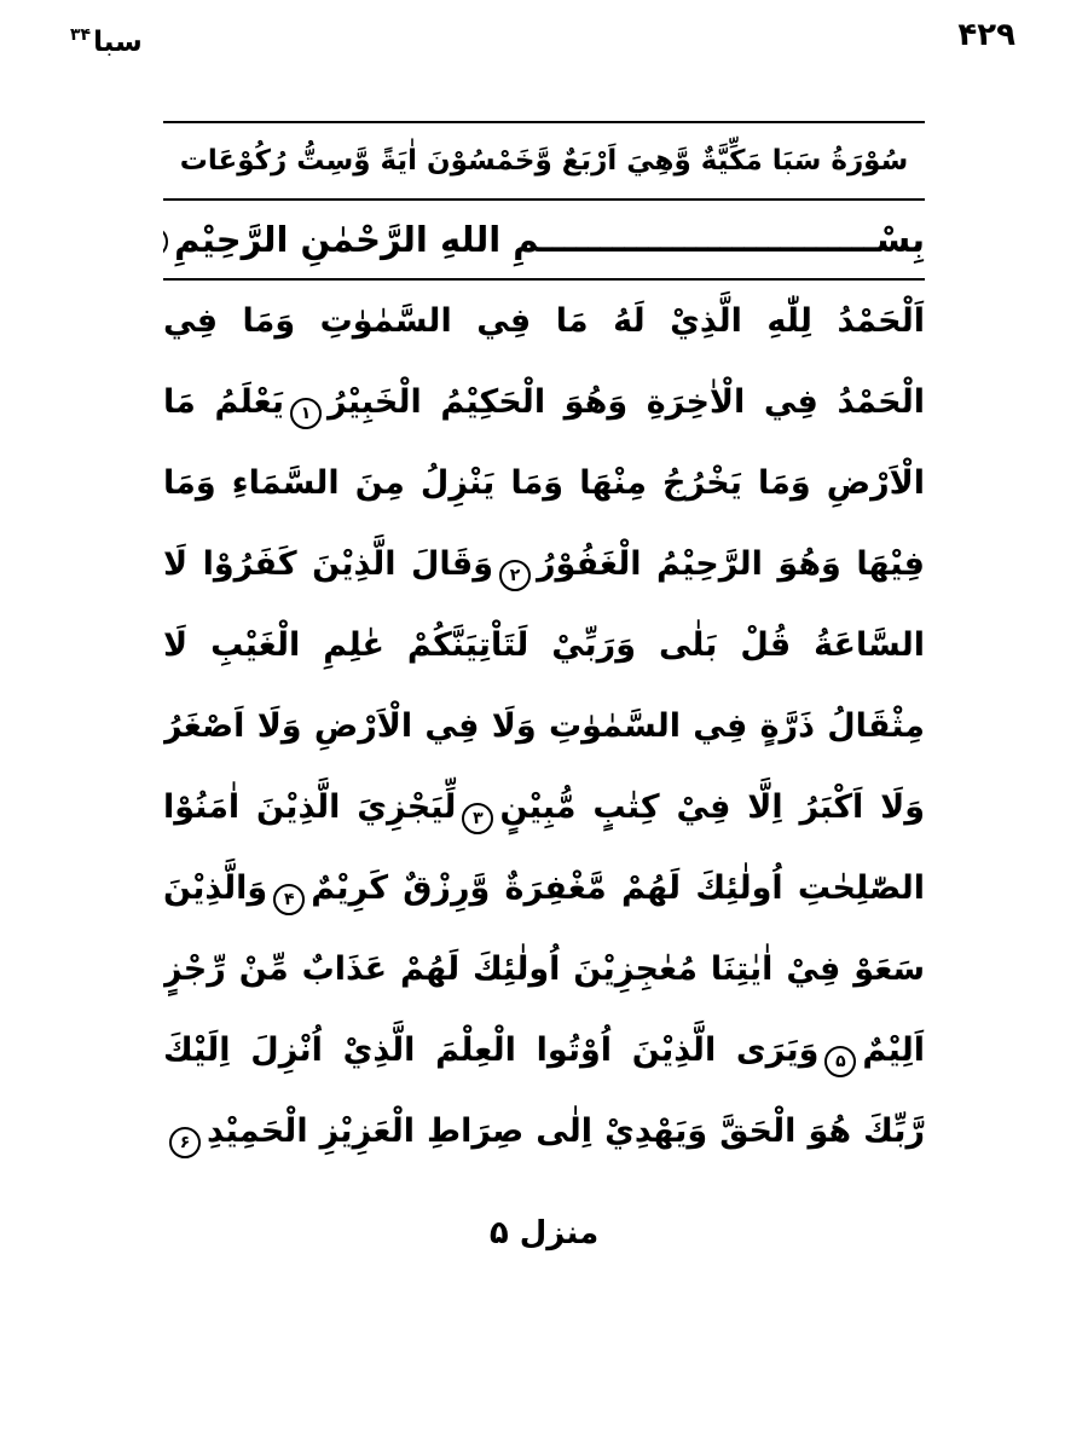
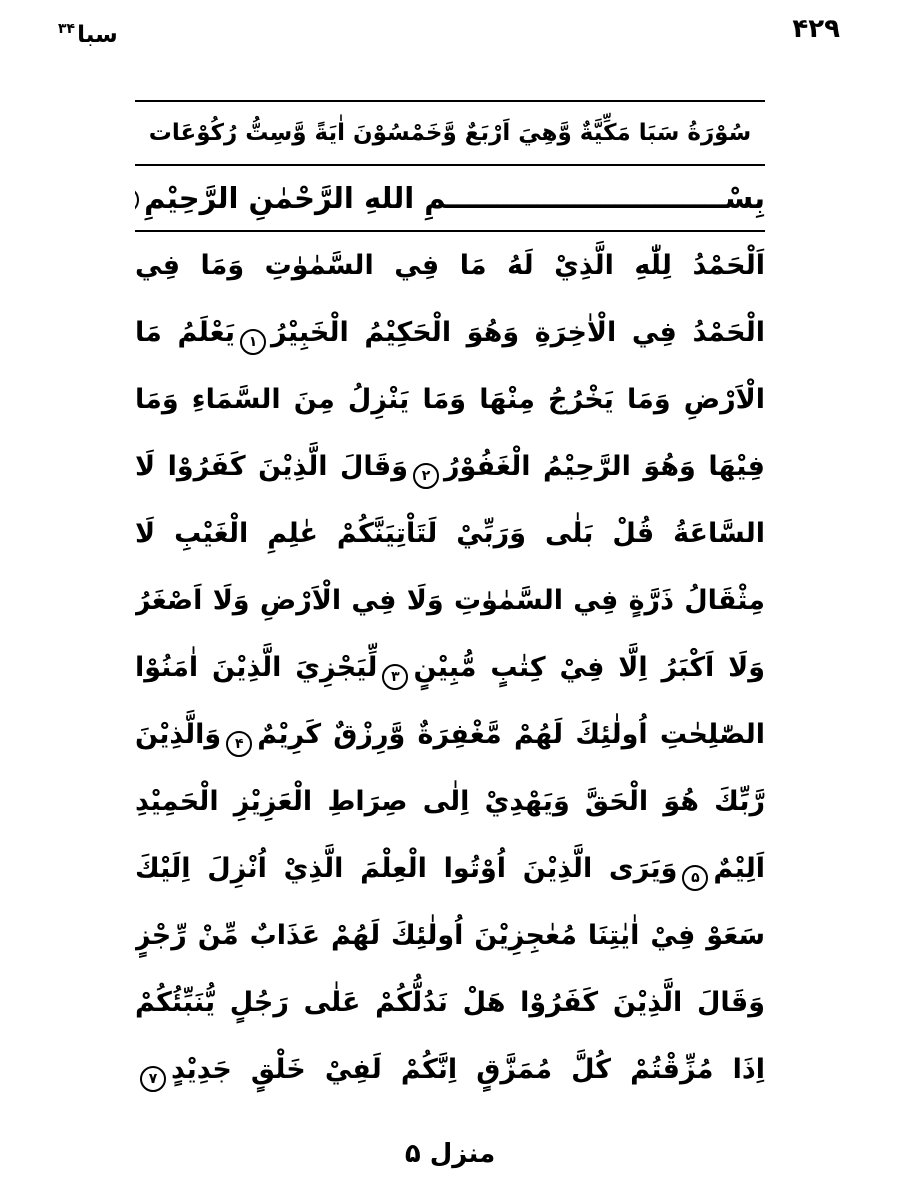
  ۴۲۹
  سبا۳۴
  سُوْرَةُ سَبَا مَكِّيَّةٌ وَّهِيَ اَرْبَعٌ وَّخَمْسُوْنَ اٰيَةً وَّسِتُّ رُكُوْعَات
  بِسْــــــــــــــــــــــــــــمِ اللهِ الرَّحْمٰنِ الرَّحِيْمِ
  اَلْحَمْدُ لِلّٰهِ الَّذِيْ لَهُ مَا فِي السَّمٰوٰتِ وَمَا فِي
  الْحَمْدُ فِي الْاٰخِرَةِ وَهُوَ الْحَكِيْمُ الْخَبِيْرُ۱يَعْلَمُ مَا
  الْاَرْضِ وَمَا يَخْرُجُ مِنْهَا وَمَا يَنْزِلُ مِنَ السَّمَاءِ وَمَا
  فِيْهَا وَهُوَ الرَّحِيْمُ الْغَفُوْرُ۲وَقَالَ الَّذِيْنَ كَفَرُوْا لَا
  السَّاعَةُ قُلْ بَلٰى وَرَبِّيْ لَتَاْتِيَنَّكُمْ عٰلِمِ الْغَيْبِ لَا
  مِثْقَالُ ذَرَّةٍ فِي السَّمٰوٰتِ وَلَا فِي الْاَرْضِ وَلَا اَصْغَرُ
  وَلَا اَكْبَرُ اِلَّا فِيْ كِتٰبٍ مُّبِيْنٍ۳لِّيَجْزِيَ الَّذِيْنَ اٰمَنُوْا
  الصّٰلِحٰتِ اُولٰئِكَ لَهُمْ مَّغْفِرَةٌ وَّرِزْقٌ كَرِيْمٌ۴وَالَّذِيْنَ
- سَعَوْ فِيْ اٰيٰتِنَا مُعٰجِزِيْنَ اُولٰئِكَ لَهُمْ عَذَابٌ مِّنْ رِّجْزٍ
+ رَّبِّكَ هُوَ الْحَقَّ وَيَهْدِيْ اِلٰى صِرَاطِ الْعَزِيْزِ الْحَمِيْدِ
  اَلِيْمٌ۵وَيَرَى الَّذِيْنَ اُوْتُوا الْعِلْمَ الَّذِيْ اُنْزِلَ اِلَيْكَ
- رَّبِّكَ هُوَ الْحَقَّ وَيَهْدِيْ اِلٰى صِرَاطِ الْعَزِيْزِ الْحَمِيْدِ۶
+ سَعَوْ فِيْ اٰيٰتِنَا مُعٰجِزِيْنَ اُولٰئِكَ لَهُمْ عَذَابٌ مِّنْ رِّجْزٍ
+ وَقَالَ الَّذِيْنَ كَفَرُوْا هَلْ نَدُلُّكُمْ عَلٰى رَجُلٍ يُّنَبِّئُكُمْ
+ اِذَا مُزِّقْتُمْ كُلَّ مُمَزَّقٍ اِنَّكُمْ لَفِيْ خَلْقٍ جَدِيْدٍ۷
  منزل ۵
